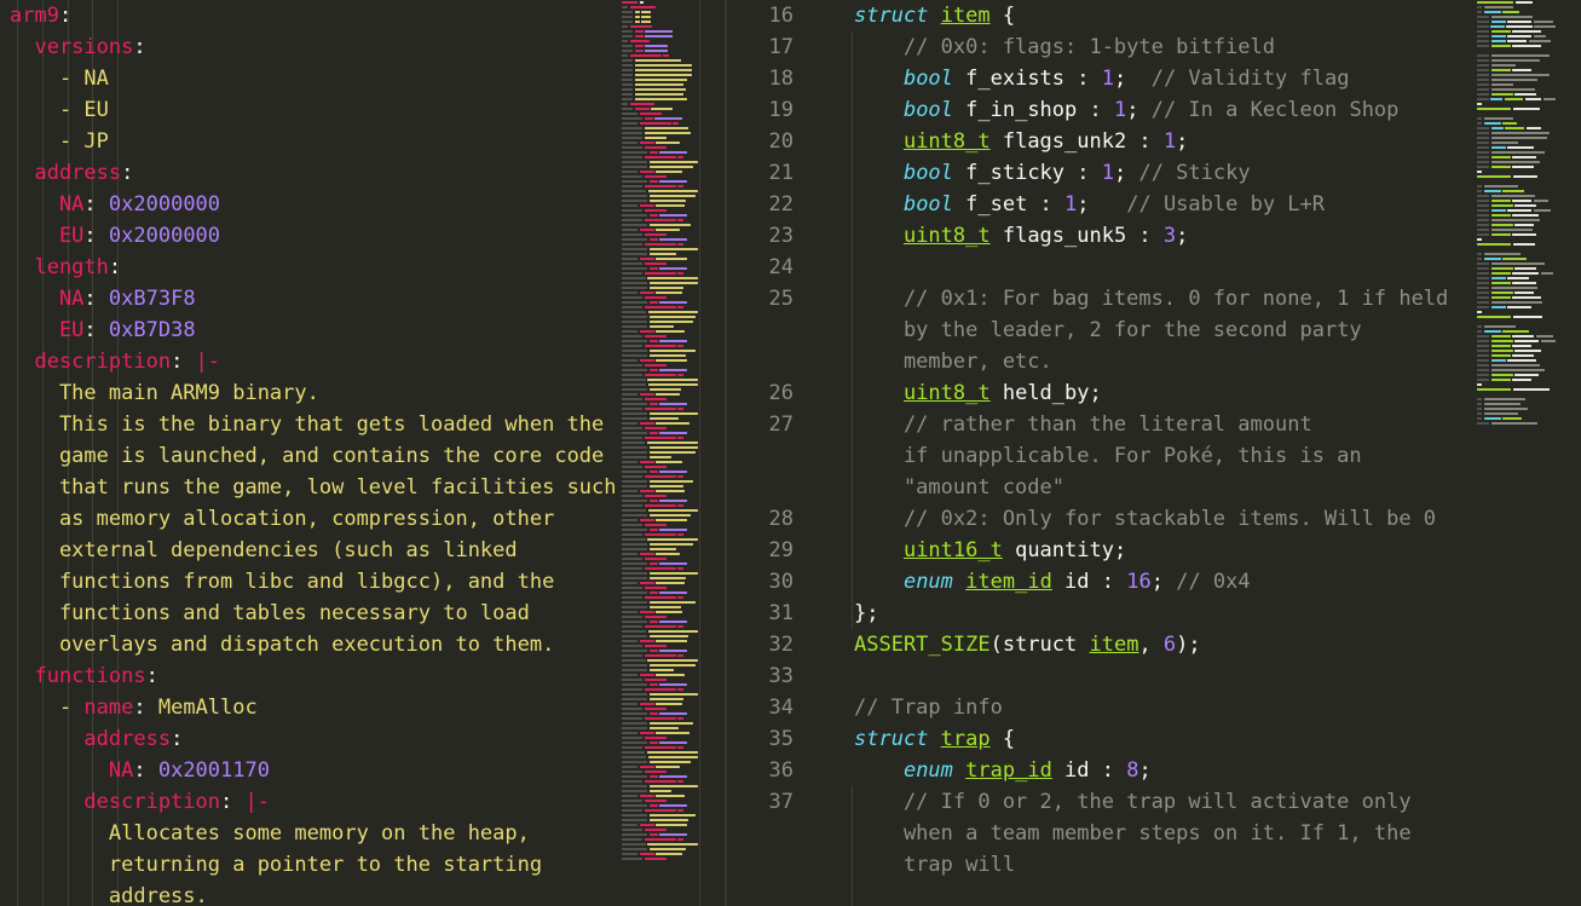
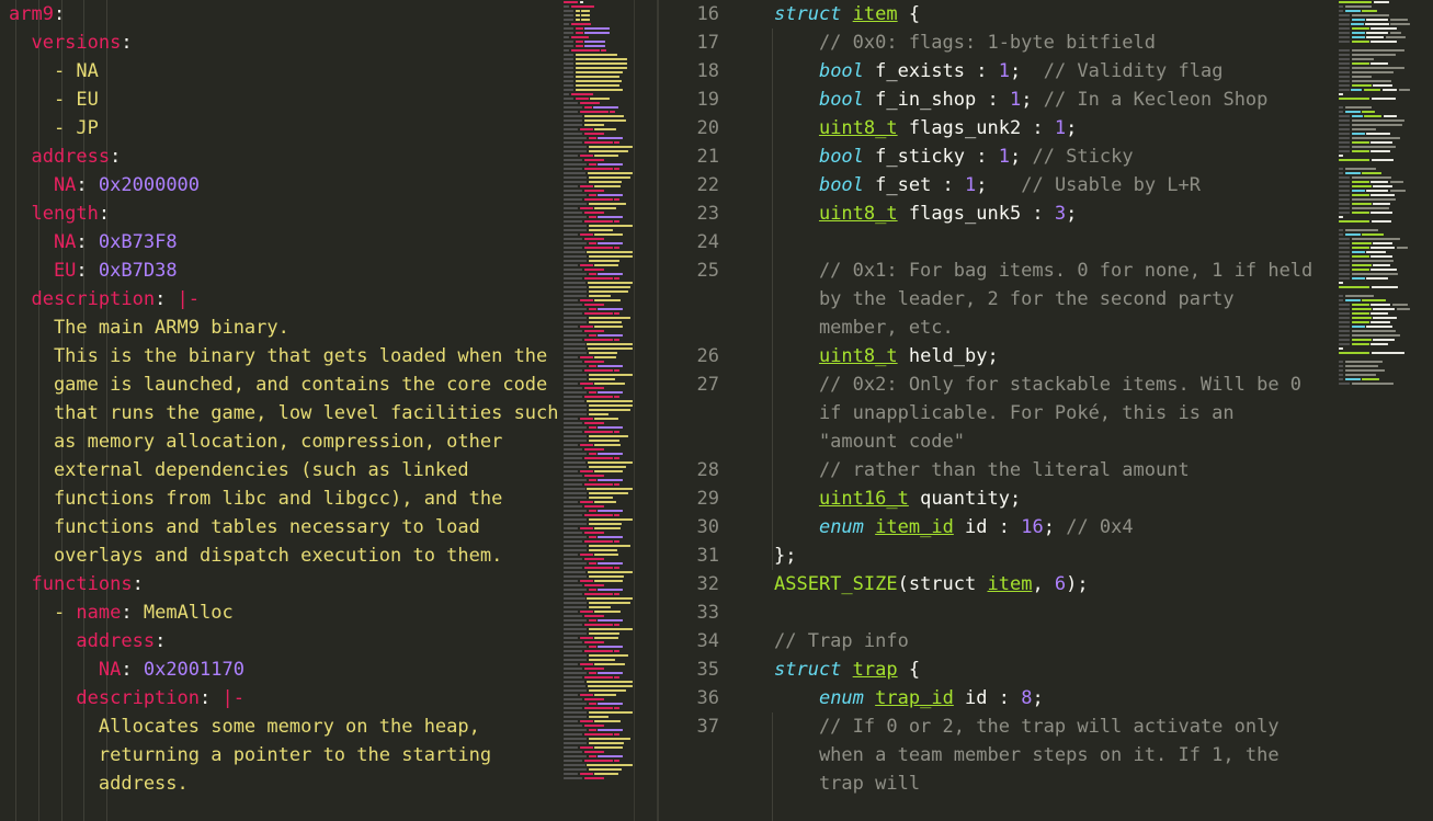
  arm9:
  versions:
  - NA
  - EU
  - JP
  address:
  NA: 0x2000000
- EU: 0x2000000
  length:
  NA: 0xB73F8
  EU: 0xB7D38
  description: |-
  The main ARM9 binary.
  This is the binary that gets loaded when the
  game is launched, and contains the core code
  that runs the game, low level facilities such
  as memory allocation, compression, other
  external dependencies (such as linked
  functions from libc and libgcc), and the
  functions and tables necessary to load
  overlays and dispatch execution to them.
  functions:
  - name: MemAlloc
  address:
  NA: 0x2001170
  description: |-
  Allocates some memory on the heap,
  returning a pointer to the starting
  address.
  16
  struct item {
  17
  // 0x0: flags: 1-byte bitfield
  18
  bool f_exists : 1; // Validity flag
  19
  bool f_in_shop : 1; // In a Kecleon Shop
  20
  uint8_t flags_unk2 : 1;
  21
  bool f_sticky : 1; // Sticky
  22
  bool f_set : 1; // Usable by L+R
  23
  uint8_t flags_unk5 : 3;
  24
  25
  // 0x1: For bag items. 0 for none, 1 if held
  by the leader, 2 for the second party
  member, etc.
  26
  uint8_t held_by;
  27
- // rather than the literal amount
+ // 0x2: Only for stackable items. Will be 0
  if unapplicable. For Poké, this is an
  "amount code"
  28
- // 0x2: Only for stackable items. Will be 0
+ // rather than the literal amount
  29
  uint16_t quantity;
  30
  enum item_id id : 16; // 0x4
  31
  };
  32
  ASSERT_SIZE(struct item, 6);
  33
  34
  // Trap info
  35
  struct trap {
  36
  enum trap_id id : 8;
  37
  // If 0 or 2, the trap will activate only
  when a team member steps on it. If 1, the
  trap will
